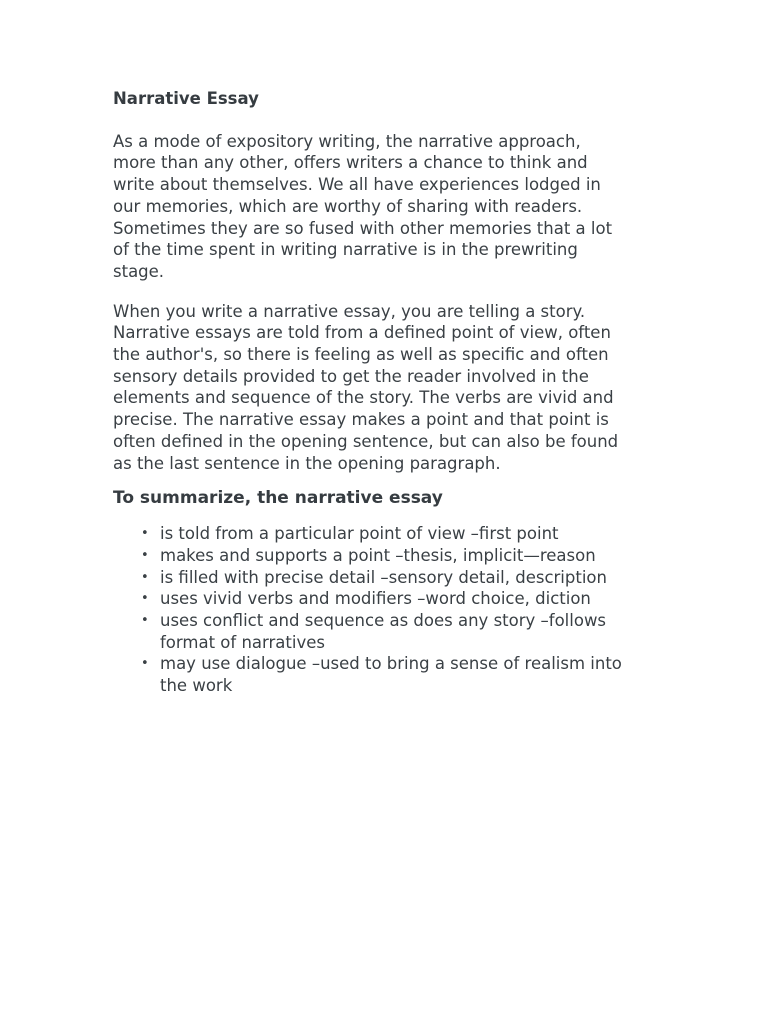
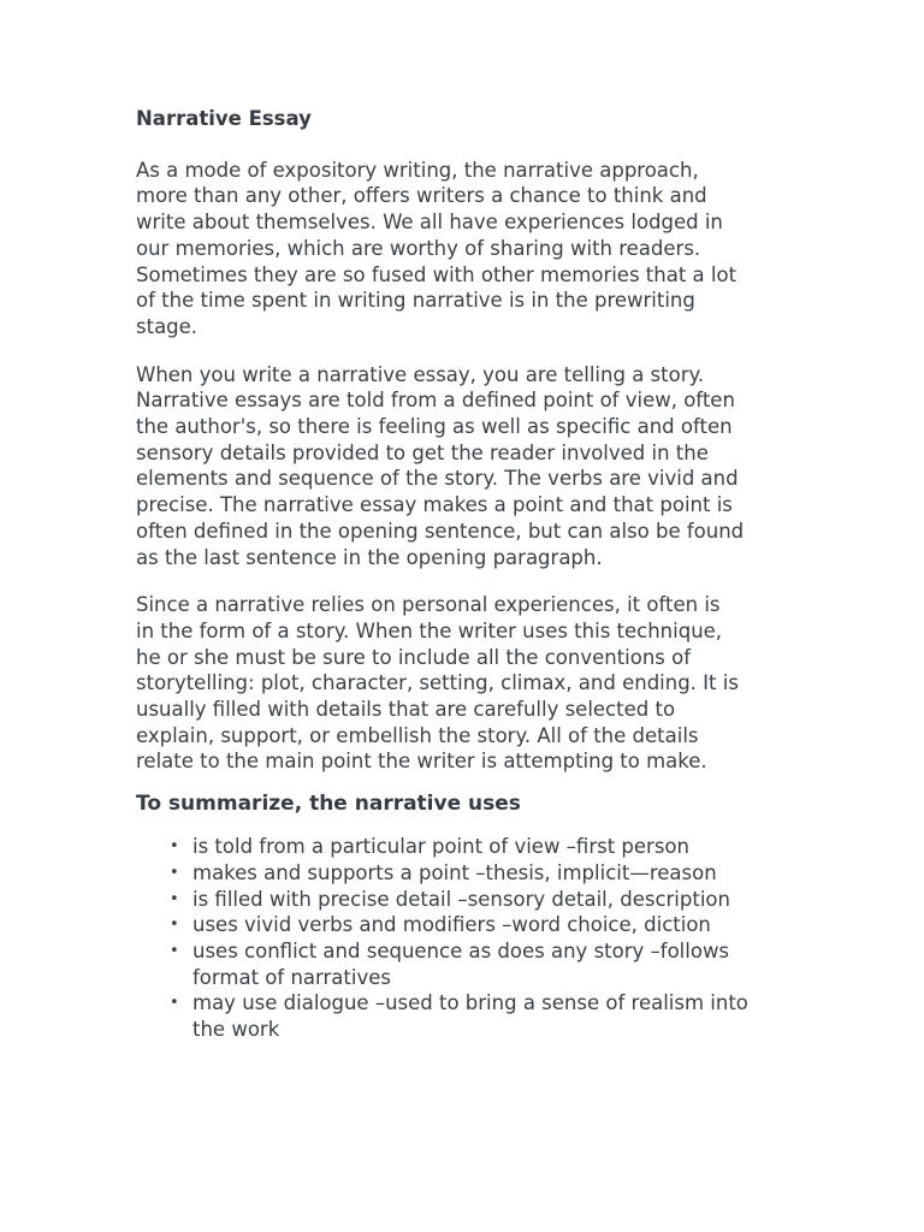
  Narrative Essay
  As a mode of expository writing, the narrative approach,
  more than any other, offers writers a chance to think and
  write about themselves. We all have experiences lodged in
  our memories, which are worthy of sharing with readers.
  Sometimes they are so fused with other memories that a lot
  of the time spent in writing narrative is in the prewriting
  stage.
  When you write a narrative essay, you are telling a story.
  Narrative essays are told from a defined point of view, often
  the author's, so there is feeling as well as specific and often
  sensory details provided to get the reader involved in the
  elements and sequence of the story. The verbs are vivid and
  precise. The narrative essay makes a point and that point is
  often defined in the opening sentence, but can also be found
  as the last sentence in the opening paragraph.
+ Since a narrative relies on personal experiences, it often is
+ in the form of a story. When the writer uses this technique,
+ he or she must be sure to include all the conventions of
+ storytelling: plot, character, setting, climax, and ending. It is
+ usually filled with details that are carefully selected to
+ explain, support, or embellish the story. All of the details
+ relate to the main point the writer is attempting to make.
- To summarize, the narrative essay
+ To summarize, the narrative uses
- is told from a particular point of view –first point
+ is told from a particular point of view –first person
  makes and supports a point –thesis, implicit—reason
  is filled with precise detail –sensory detail, description
  uses vivid verbs and modifiers –word choice, diction
  uses conflict and sequence as does any story –follows
  format of narratives
  may use dialogue –used to bring a sense of realism into
  the work
